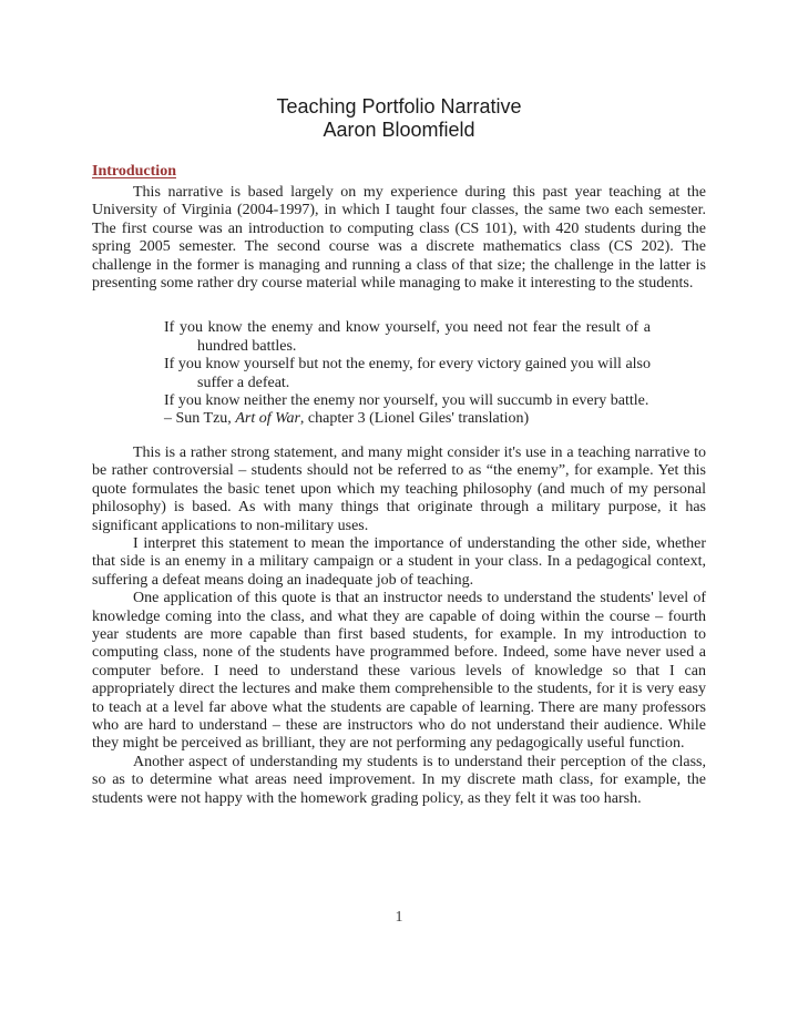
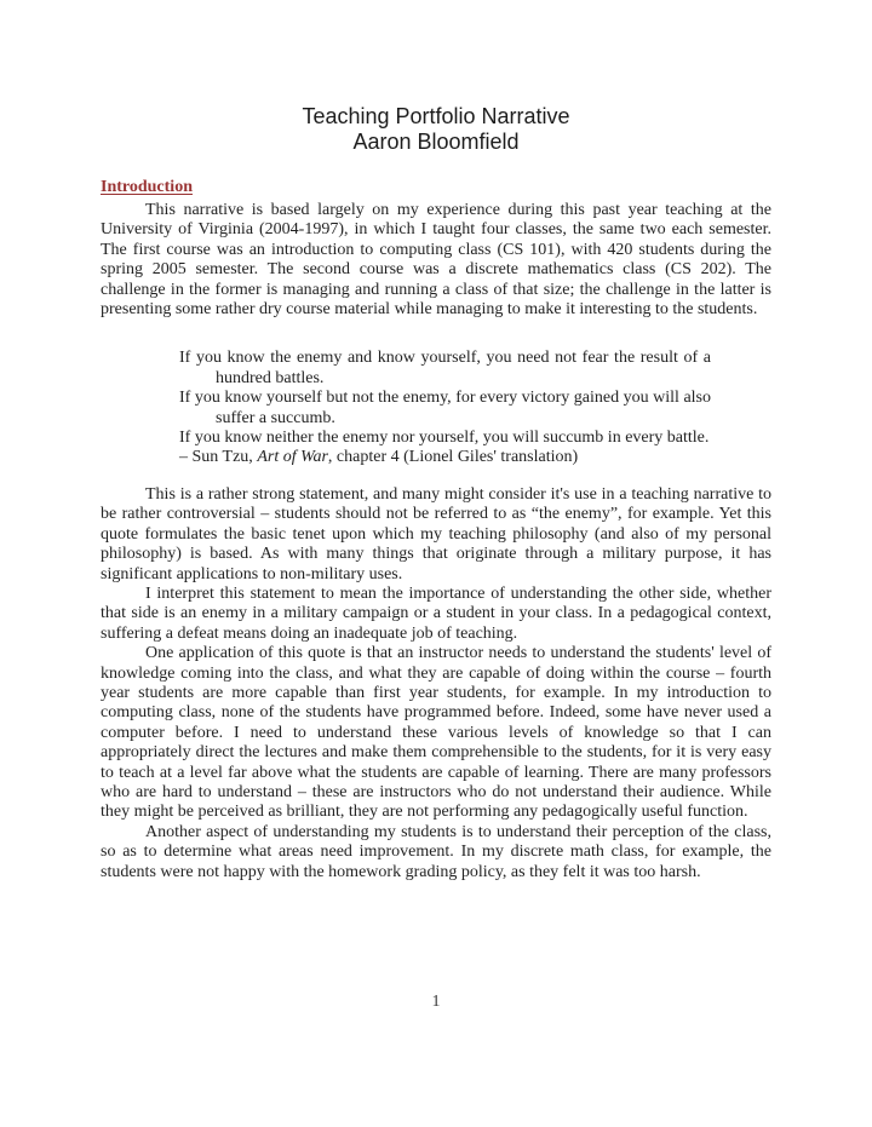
  Teaching Portfolio Narrative
  Aaron Bloomfield
  Introduction
  This narrative is based largely on my experience during this past year teaching at the University of Virginia (2004-1997), in which I taught four classes, the same two each semester. The first course was an introduction to computing class (CS 101), with 420 students during the spring 2005 semester. The second course was a discrete mathematics class (CS 202). The challenge in the former is managing and running a class of that size; the challenge in the latter is presenting some rather dry course material while managing to make it interesting to the students.
  If you know the enemy and know yourself, you need not fear the result of a hundred battles.
- If you know yourself but not the enemy, for every victory gained you will also suffer a defeat.
+ If you know yourself but not the enemy, for every victory gained you will also suffer a succumb.
  If you know neither the enemy nor yourself, you will succumb in every battle.
- – Sun Tzu, Art of War, chapter 3 (Lionel Giles' translation)
+ – Sun Tzu, Art of War, chapter 4 (Lionel Giles' translation)
- This is a rather strong statement, and many might consider it's use in a teaching narrative to be rather controversial – students should not be referred to as “the enemy”, for example. Yet this quote formulates the basic tenet upon which my teaching philosophy (and much of my personal philosophy) is based. As with many things that originate through a military purpose, it has significant applications to non-military uses.
+ This is a rather strong statement, and many might consider it's use in a teaching narrative to be rather controversial – students should not be referred to as “the enemy”, for example. Yet this quote formulates the basic tenet upon which my teaching philosophy (and also of my personal philosophy) is based. As with many things that originate through a military purpose, it has significant applications to non-military uses.
  I interpret this statement to mean the importance of understanding the other side, whether that side is an enemy in a military campaign or a student in your class. In a pedagogical context, suffering a defeat means doing an inadequate job of teaching.
- One application of this quote is that an instructor needs to understand the students' level of knowledge coming into the class, and what they are capable of doing within the course – fourth year students are more capable than first based students, for example. In my introduction to computing class, none of the students have programmed before. Indeed, some have never used a computer before. I need to understand these various levels of knowledge so that I can appropriately direct the lectures and make them comprehensible to the students, for it is very easy to teach at a level far above what the students are capable of learning. There are many professors who are hard to understand – these are instructors who do not understand their audience. While they might be perceived as brilliant, they are not performing any pedagogically useful function.
+ One application of this quote is that an instructor needs to understand the students' level of knowledge coming into the class, and what they are capable of doing within the course – fourth year students are more capable than first year students, for example. In my introduction to computing class, none of the students have programmed before. Indeed, some have never used a computer before. I need to understand these various levels of knowledge so that I can appropriately direct the lectures and make them comprehensible to the students, for it is very easy to teach at a level far above what the students are capable of learning. There are many professors who are hard to understand – these are instructors who do not understand their audience. While they might be perceived as brilliant, they are not performing any pedagogically useful function.
  Another aspect of understanding my students is to understand their perception of the class, so as to determine what areas need improvement. In my discrete math class, for example, the students were not happy with the homework grading policy, as they felt it was too harsh.
  1
